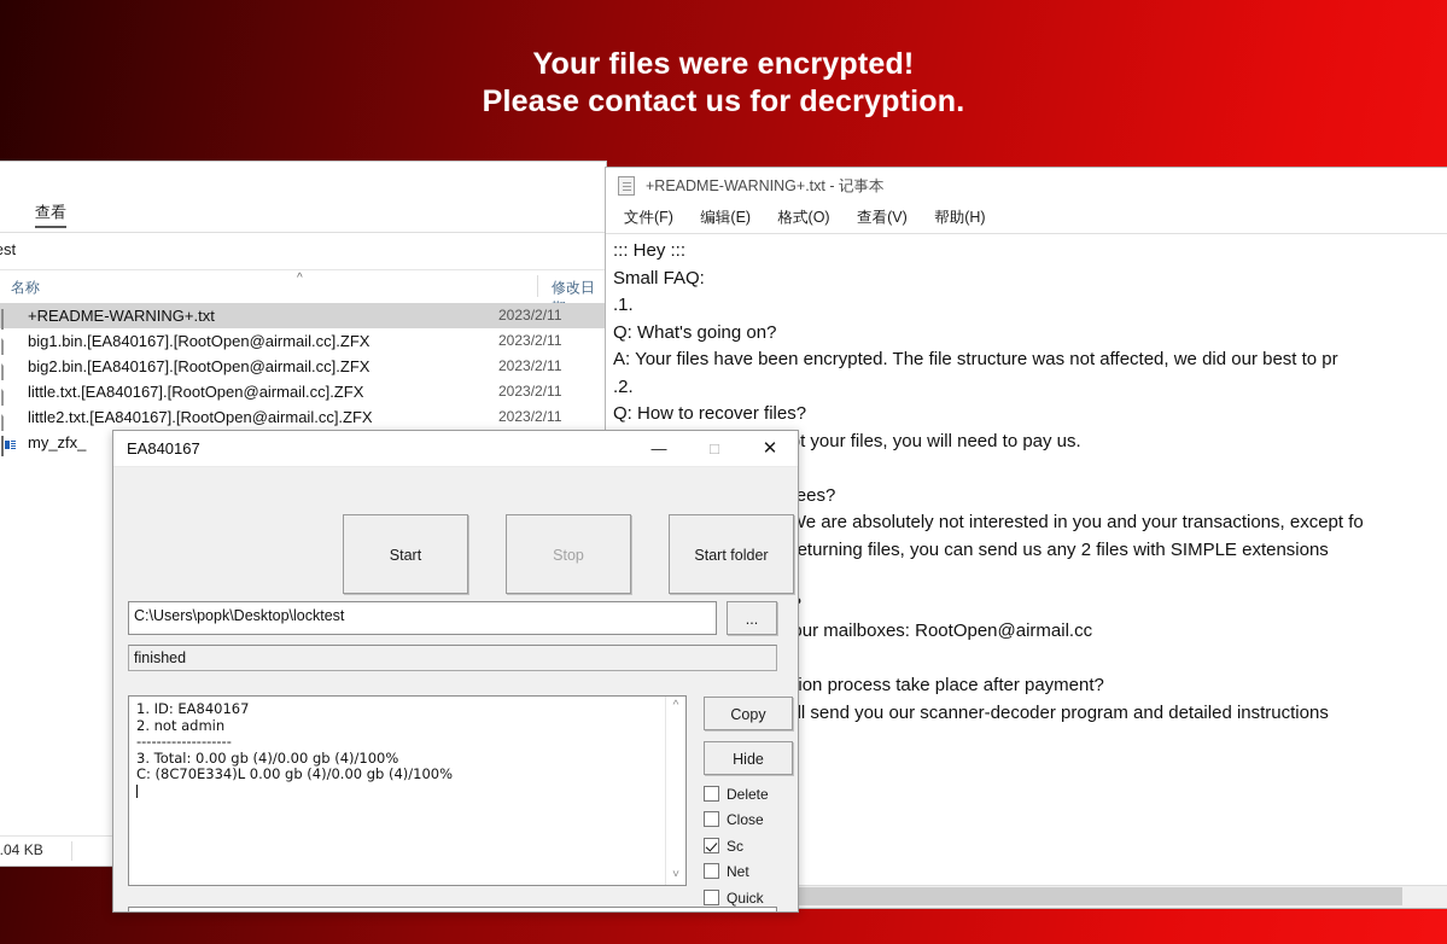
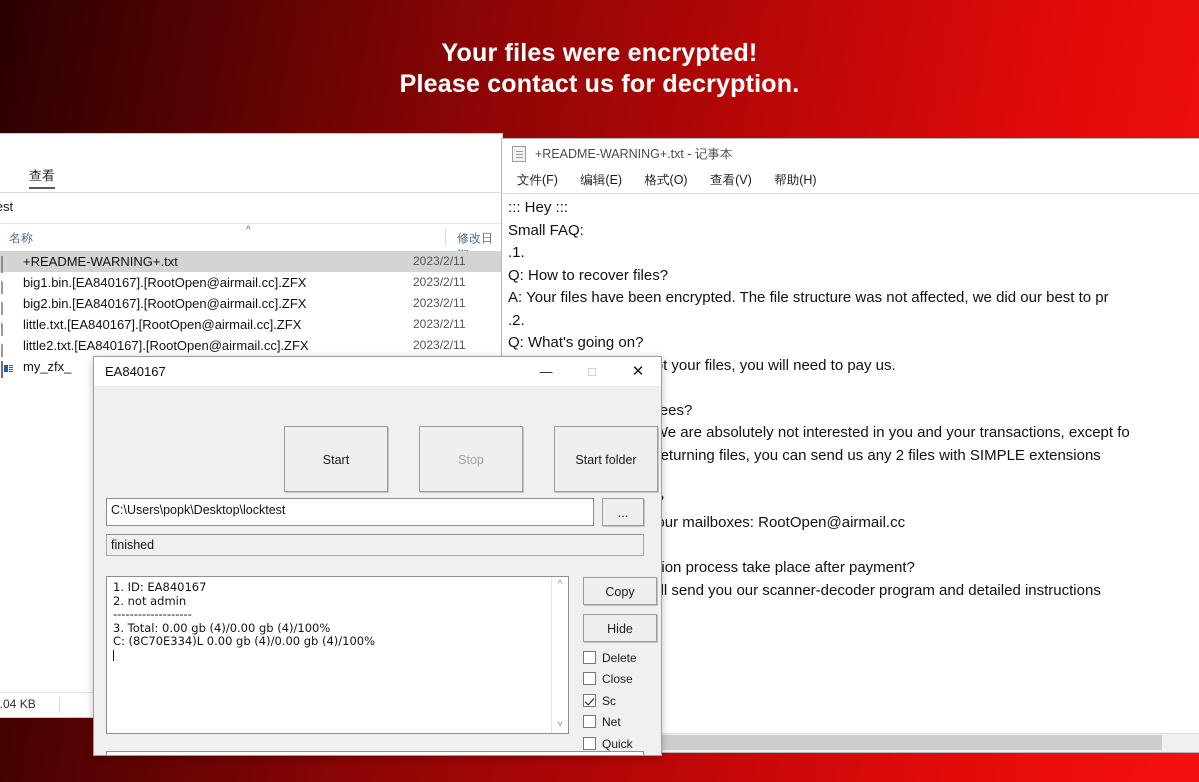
  Your files were encrypted!
  Please contact us for decryption.
  查看
  名称
  ^
  修改日
  +README-WARNING+.txt
  2023/2/11
  big1.bin.[EA840167].[RootOpen@airmail.cc].ZFX
  2023/2/11
  big2.bin.[EA840167].[RootOpen@airmail.cc].ZFX
  2023/2/11
  little.txt.[EA840167].[RootOpen@airmail.cc].ZFX
  2023/2/11
  little2.txt.[EA840167].[RootOpen@airmail.cc].ZFX
  2023/2/11
  my_zfx_
  .04 KB
  +README-WARNING+.txt - 记事本
  文件(F) 编辑(E) 格式(O) 查看(V) 帮助(H)
  ::: Hey :::
  Small FAQ:
  .1.
- Q: What's going on?
+ Q: How to recover files?
  A: Your files have been encrypted. The file structure was not affected, we did our best to pr
  .2.
- Q: How to recover files?
+ Q: What's going on?
  e are absolutely not interested in you and your transactions, except fo
  eturning files, you can send us any 2 files with SIMPLE extensions
  ll send you our scanner-decoder program and detailed instructions
  EA840167
  —
  □
  ✕
  Start
  Stop
  Start folder
  C:\Users\popk\Desktop\locktest
  ...
  finished
  1. ID: EA840167
  2. not admin
  -------------------
  3. Total: 0.00 gb (4)/0.00 gb (4)/100%
  C: (8C70E334)L 0.00 gb (4)/0.00 gb (4)/100%
  ^
  ˅
  Copy
  Hide
  Delete
  Close
  Sc
  Net
  Quick
